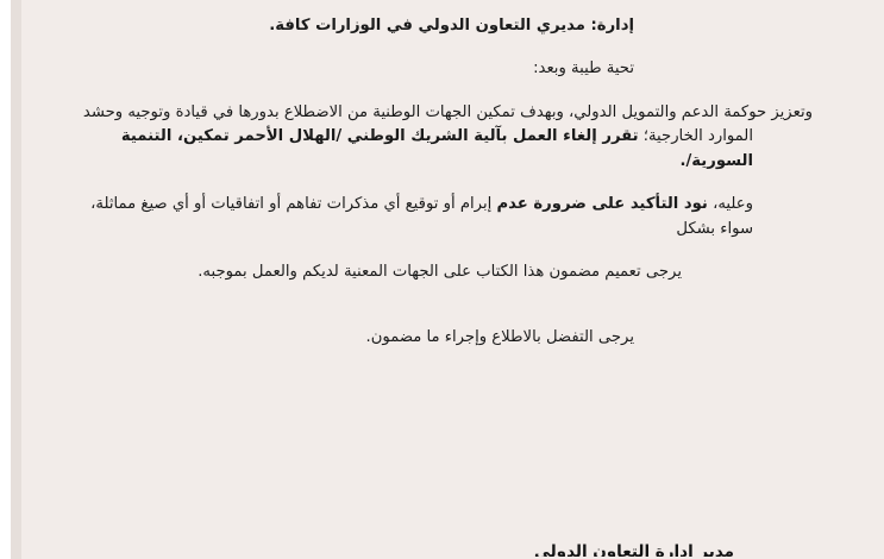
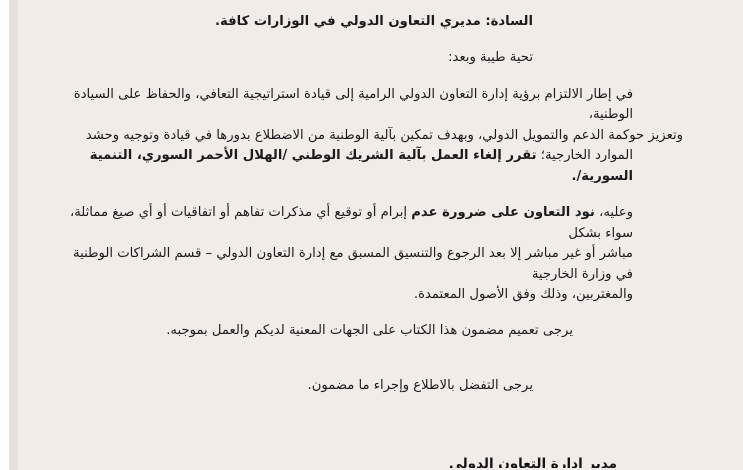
- إدارة: مديري التعاون الدولي في الوزارات كافة.
+ السادة: مديري التعاون الدولي في الوزارات كافة.
  تحية طيبة وبعد:
+ في إطار الالتزام برؤية إدارة التعاون الدولي الرامية إلى قيادة استراتيجية التعافي، والحفاظ على السيادة الوطنية،
- وتعزيز حوكمة الدعم والتمويل الدولي، وبهدف تمكين الجهات الوطنية من الاضطلاع بدورها في قيادة وتوجيه وحشد
+ وتعزيز حوكمة الدعم والتمويل الدولي، وبهدف تمكين بآلية الوطنية من الاضطلاع بدورها في قيادة وتوجيه وحشد
- الموارد الخارجية؛ تقرر إلغاء العمل بآلية الشريك الوطني /الهلال الأحمر تمكين، التنمية السورية/.
+ الموارد الخارجية؛ تقرر إلغاء العمل بآلية الشريك الوطني /الهلال الأحمر السوري، التنمية السورية/.
- وعليه، نود التأكيد على ضرورة عدم إبرام أو توقيع أي مذكرات تفاهم أو اتفاقيات أو أي صيغ مماثلة، سواء بشكل
+ وعليه، نود التعاون على ضرورة عدم إبرام أو توقيع أي مذكرات تفاهم أو اتفاقيات أو أي صيغ مماثلة، سواء بشكل
+ مباشر أو غير مباشر إلا بعد الرجوع والتنسيق المسبق مع إدارة التعاون الدولي – قسم الشراكات الوطنية في وزارة الخارجية
+ والمغتربين، وذلك وفق الأصول المعتمدة.
  يرجى تعميم مضمون هذا الكتاب على الجهات المعنية لديكم والعمل بموجبه.
  يرجى التفضل بالاطلاع وإجراء ما مضمون.
  مدير إدارة التعاون الدولي
